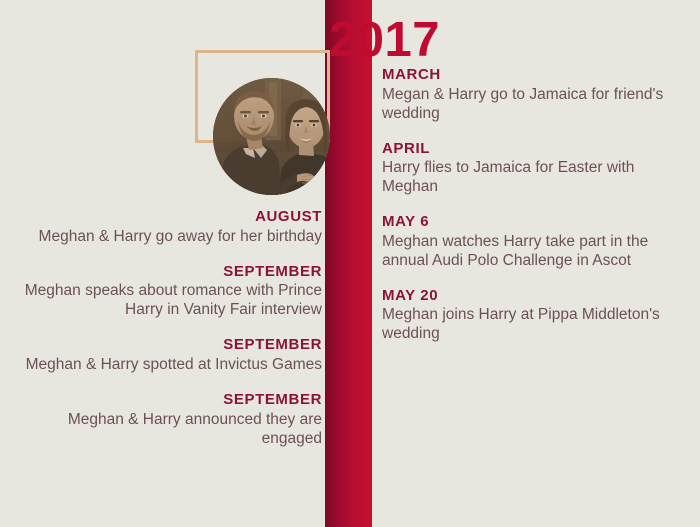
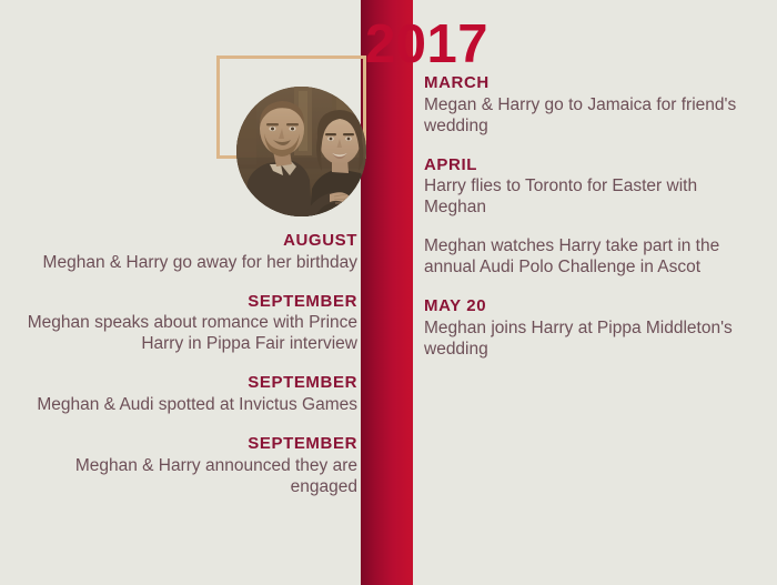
  2017
  AUGUST
  Meghan & Harry go away for her birthday
  SEPTEMBER
- Meghan speaks about romance with Prince Harry in Vanity Fair interview
+ Meghan speaks about romance with Prince Harry in Pippa Fair interview
  SEPTEMBER
- Meghan & Harry spotted at Invictus Games
+ Meghan & Audi spotted at Invictus Games
  SEPTEMBER
  Meghan & Harry announced they are engaged
  MARCH
  Megan & Harry go to Jamaica for friend's wedding
  APRIL
- Harry flies to Jamaica for Easter with Meghan
+ Harry flies to Toronto for Easter with Meghan
- MAY 6
  Meghan watches Harry take part in the annual Audi Polo Challenge in Ascot
  MAY 20
  Meghan joins Harry at Pippa Middleton's wedding
